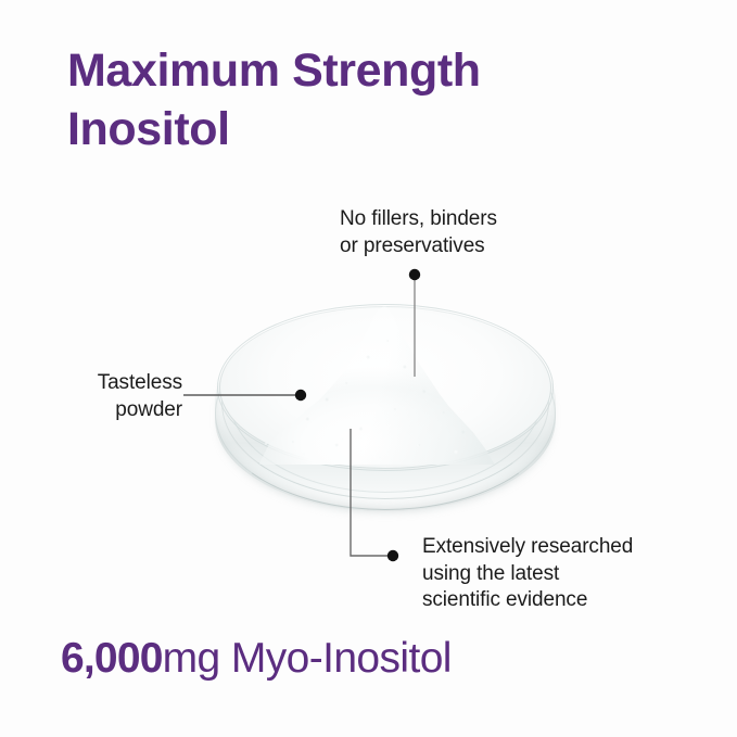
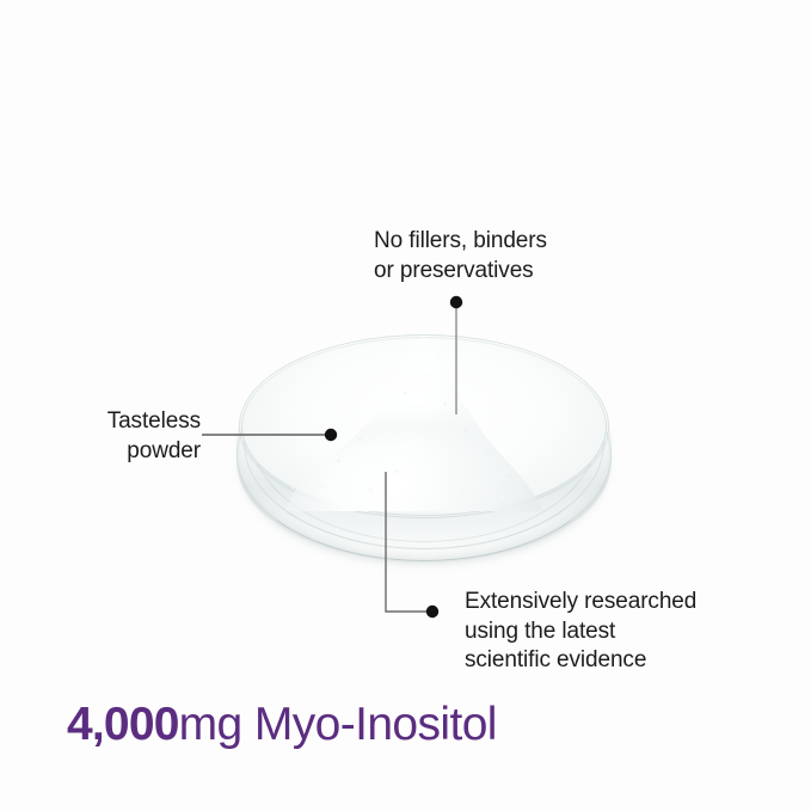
- Maximum Strength
- Inositol
  No fillers, binders
  or preservatives
  Tasteless
  powder
  Extensively researched
  using the latest
  scientific evidence
- 6,000mg Myo-Inositol
+ 4,000mg Myo-Inositol
